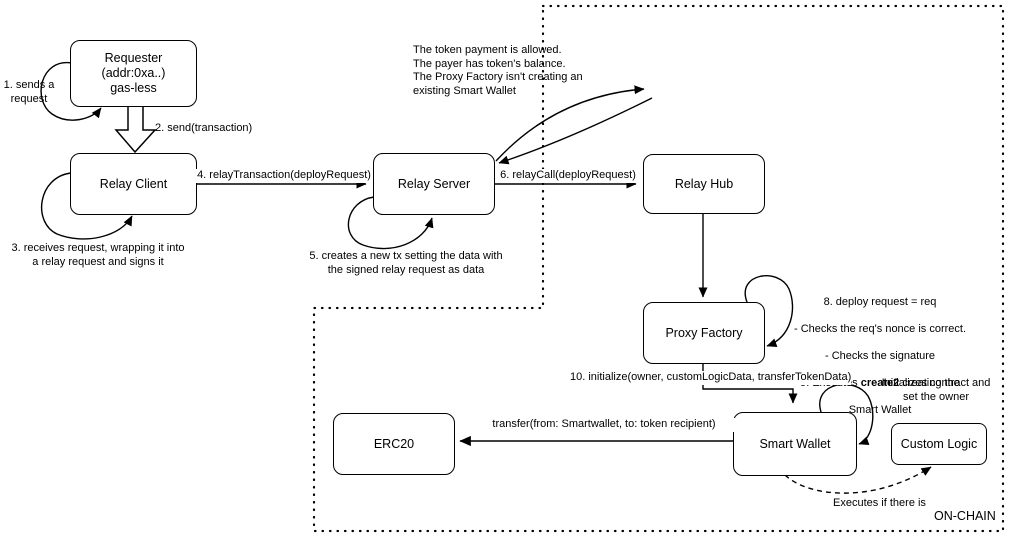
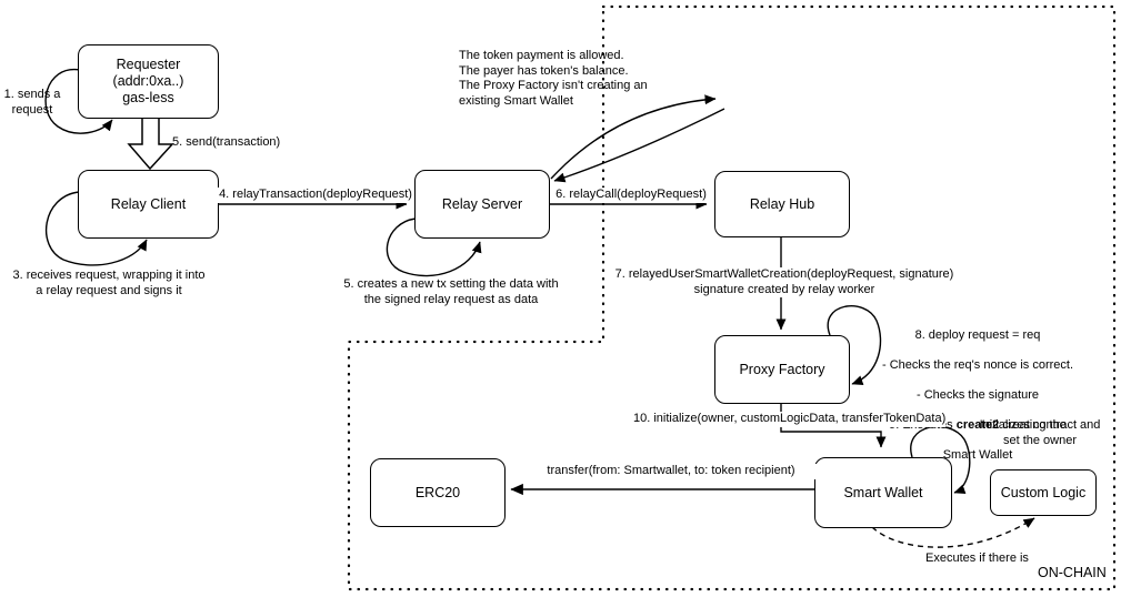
  Requester
  (addr:0xa..)
  gas-less
  Relay Client
  Relay Server
  Relay Hub
  Proxy Factory
  Smart Wallet
  Custom Logic
  ERC20
  1. sends a
  request
- 2. send(transaction)
+ 5. send(transaction)
  3. receives request, wrapping it into
  a relay request and signs it
  4. relayTransaction(deployRequest)
  5. creates a new tx setting the data with
  the signed relay request as data
  6. relayCall(deployRequest)
+ 7. relayedUserSmartWalletCreation(deployRequest, signature)
+ signature created by relay worker
  The token payment is allowed.
  The payer has token's balance.
  The Proxy Factory isn't creating an
  existing Smart Wallet
  8. deploy request = req
  - Checks the req's nonce is correct.
  - Checks the signature
  Smart Wallet
  10. initialize(owner, customLogicData, transferTokenData)
  Initializes contract and
  set the owner
  transfer(from: Smartwallet, to: token recipient)
  Executes if there is
  ON-CHAIN
